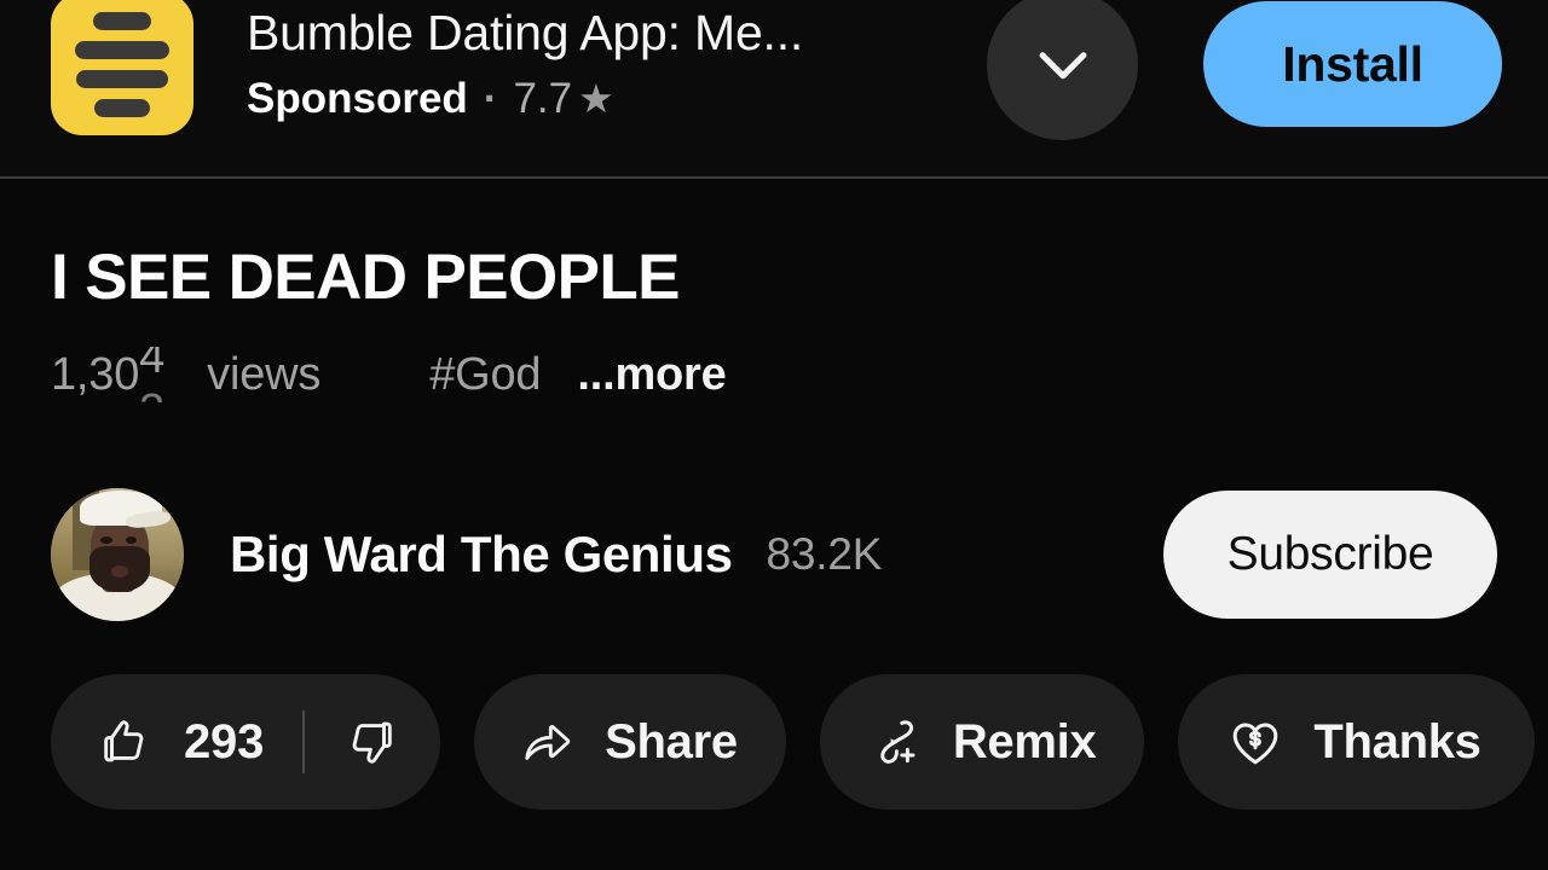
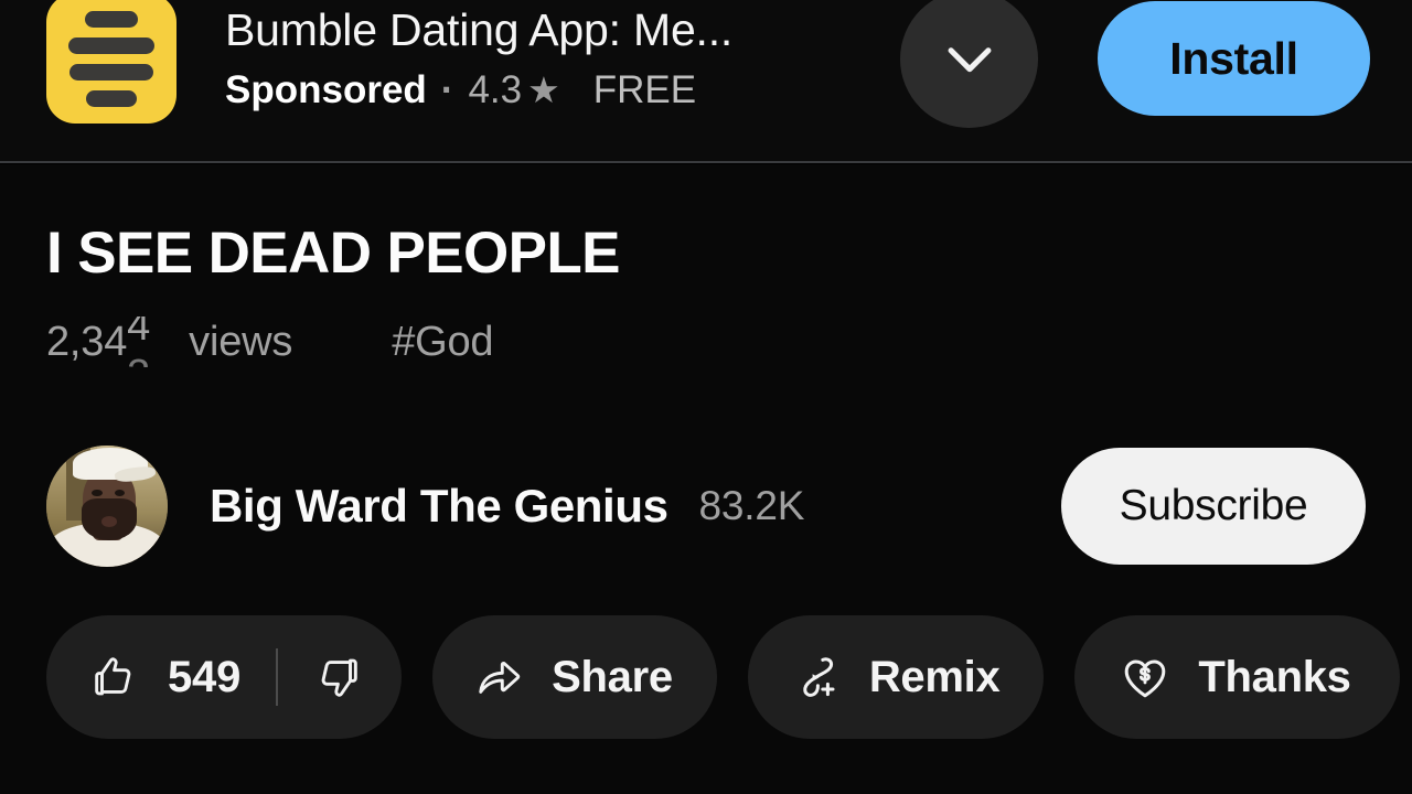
  Bumble Dating App: Me...
  Sponsored
  ·
- 7.7
+ 4.3
  ★
+ FREE
  Install
  I SEE DEAD PEOPLE
- 1,30
+ 2,34
  4
  views
  #God
- ...more
  Big Ward The Genius
  83.2K
  Subscribe
- 293
+ 549
  Share
  Remix
  Thanks
